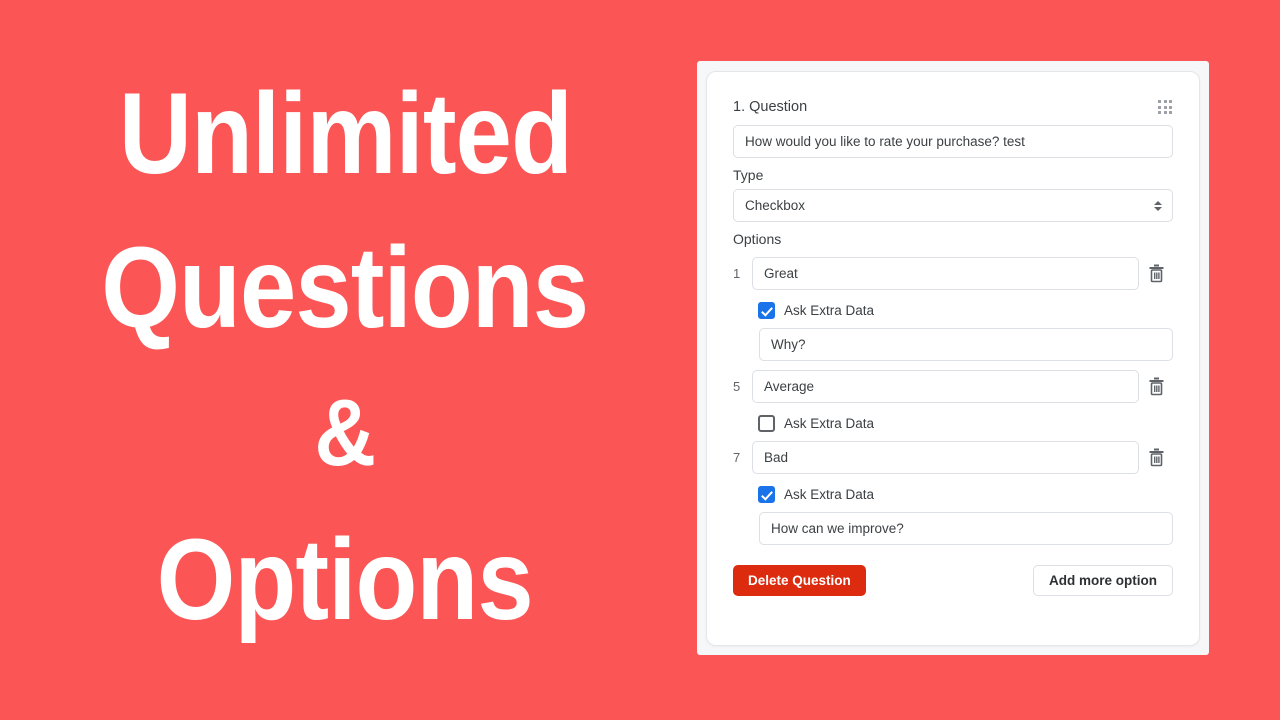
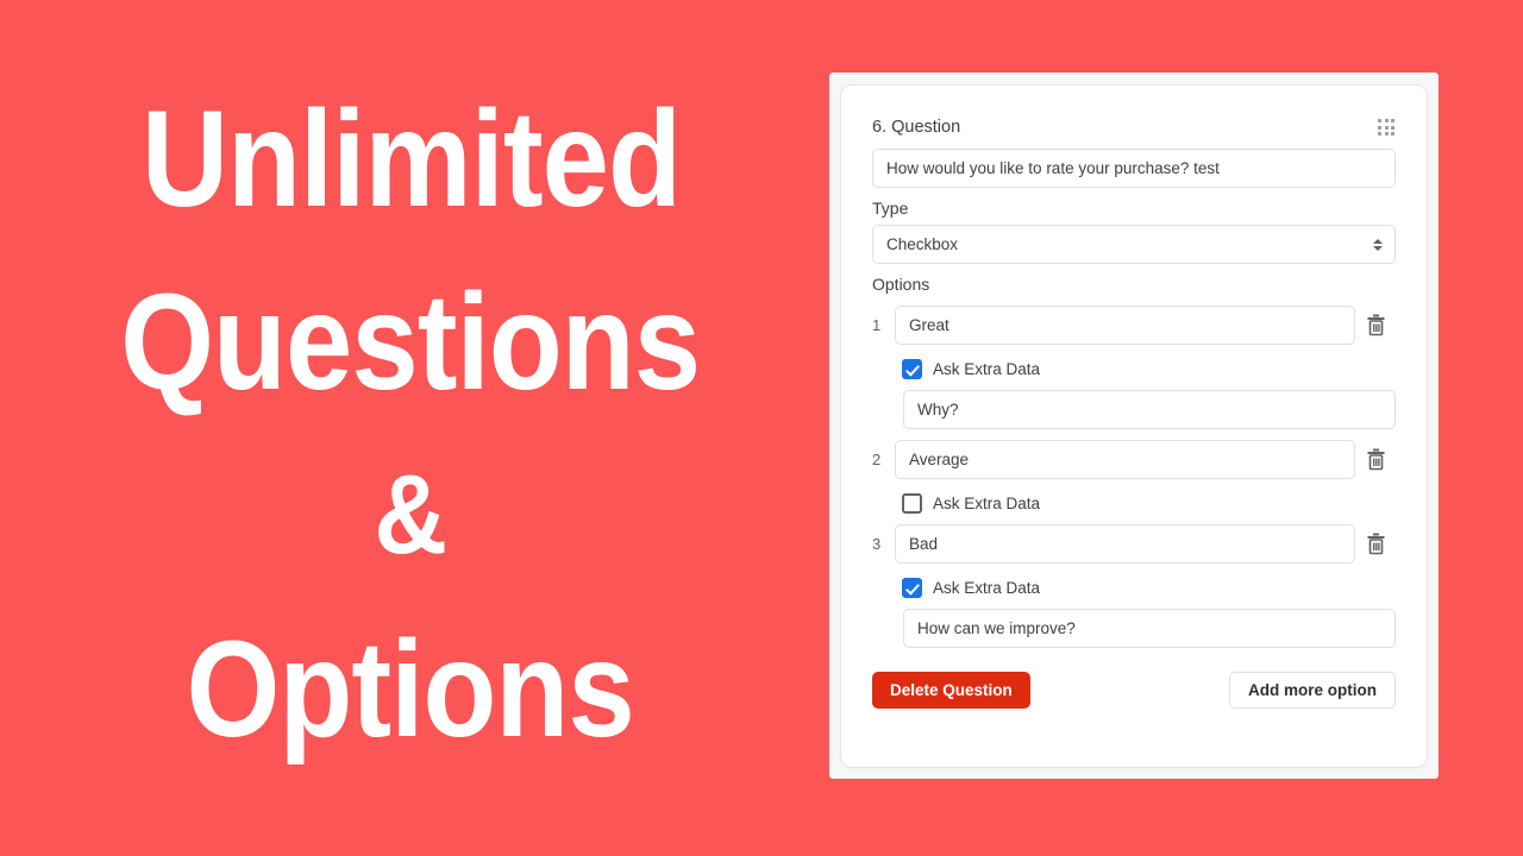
  Unlimited
  Questions
  &
  Options
- 1. Question
+ 6. Question
  How would you like to rate your purchase? test
  Type
  Checkbox
  Options
  1
  Great
  Ask Extra Data
  Why?
- 5
+ 2
  Average
  Ask Extra Data
- 7
+ 3
  Bad
  Ask Extra Data
  How can we improve?
  Delete Question
  Add more option
